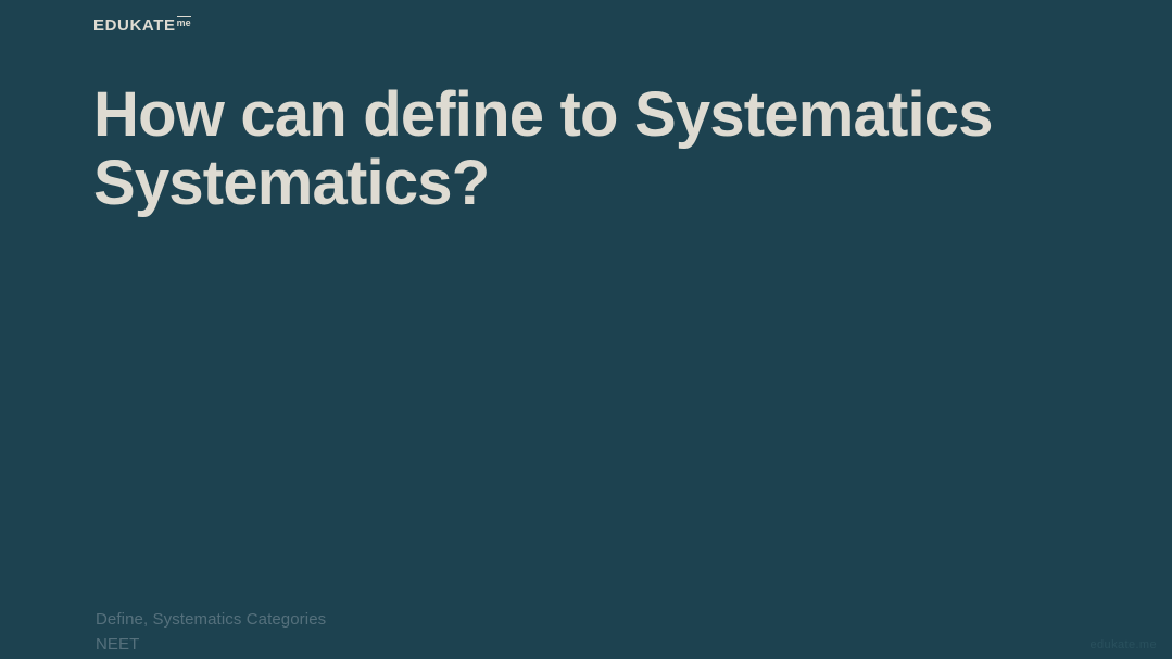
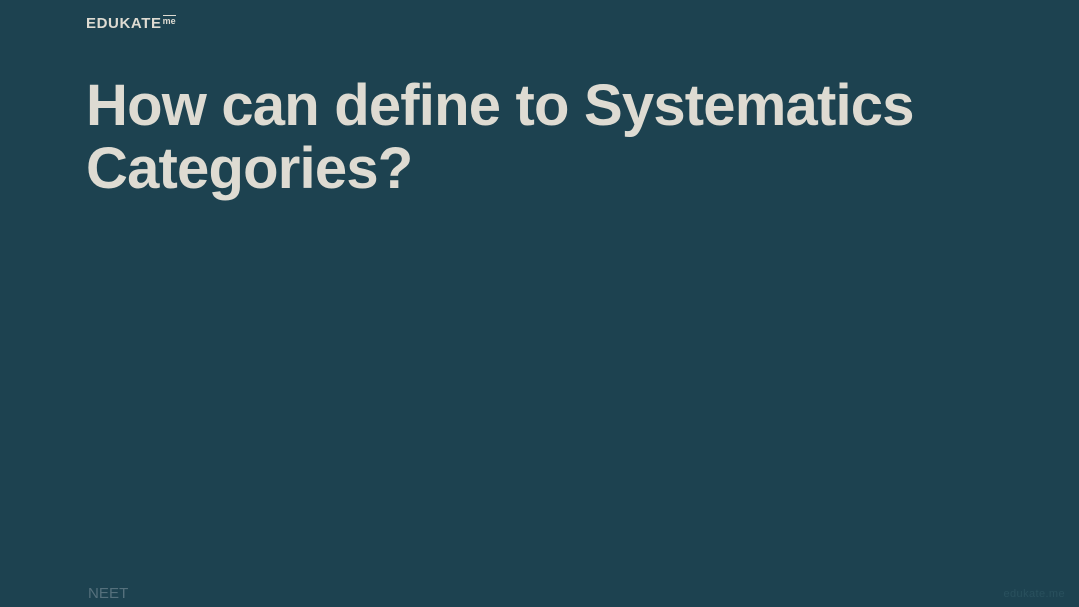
  EDUKATE
  me
- How can define to Systematics Systematics?
+ How can define to Systematics Categories?
- Define, Systematics Categories
  NEET
